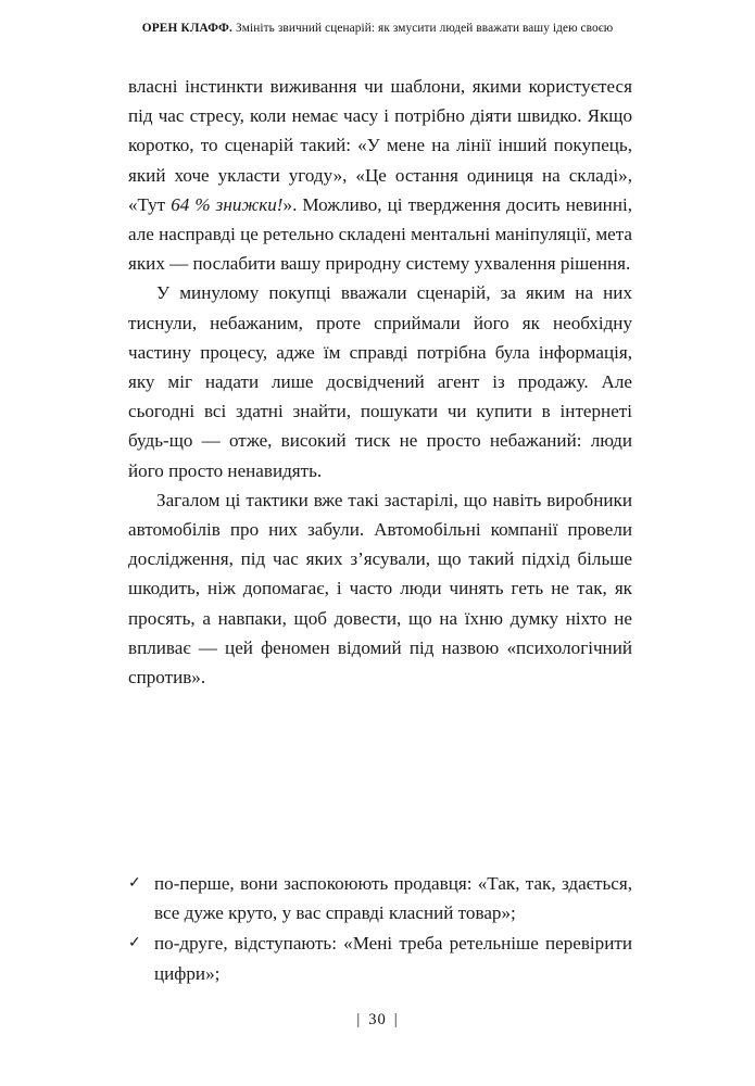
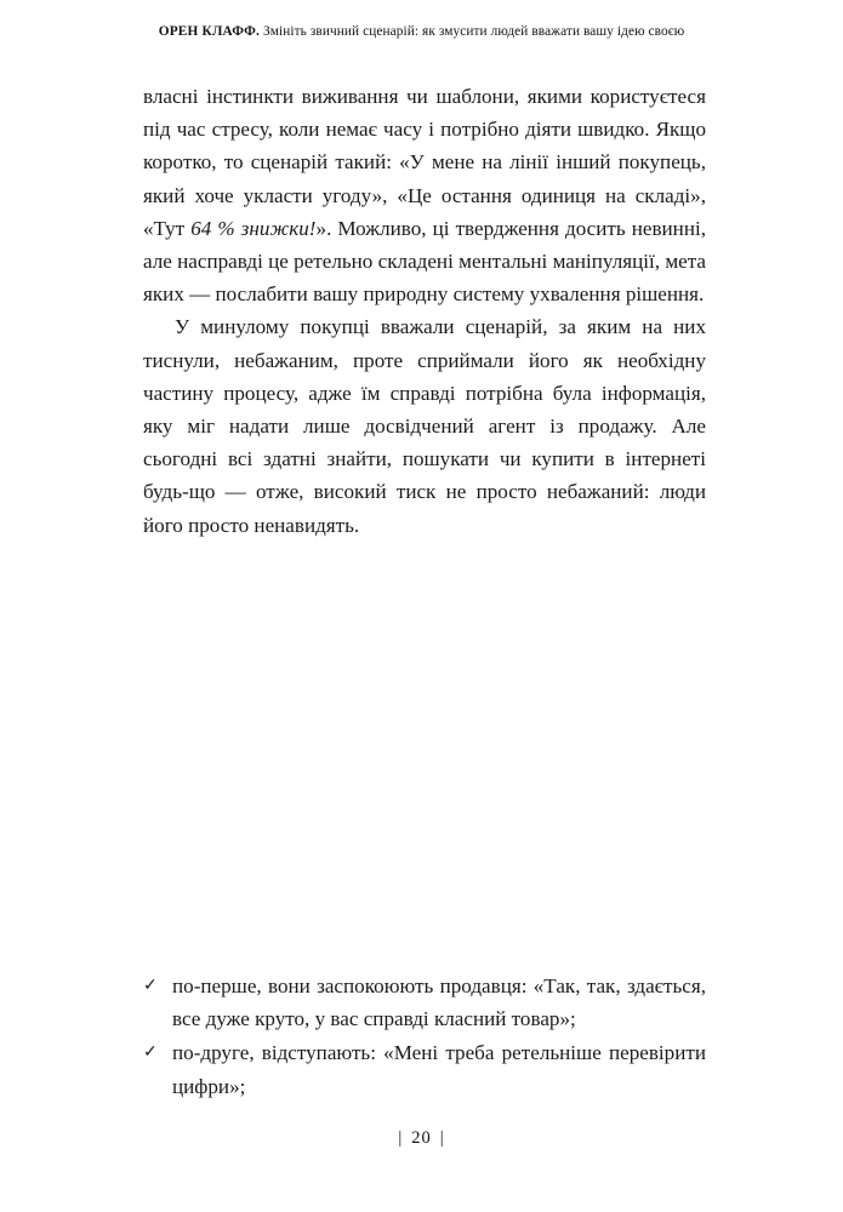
  ОРЕН КЛАФФ. Змініть звичний сценарій: як змусити людей вважати вашу ідею своєю
  власні інстинкти виживання чи шаблони, якими користу­єтеся під час стресу, коли немає часу і потрібно діяти швид­ко. Якщо коротко, то сценарій такий: «У мене на лінії інший покупець, який хоче укласти угоду», «Це остання одиниця на складі», «Тут 64 % знижки!». Можливо, ці твердження досить невинні, але насправді це ретельно складені мен­тальні маніпуляції, мета яких — послабити вашу природну систему ухвалення рішення.
  У минулому покупці вважали сценарій, за яким на них тиснули, небажаним, проте сприймали його як необхідну частину процесу, адже їм справді потрібна була інформа­ція, яку міг надати лише досвідчений агент із продажу. Але сьогодні всі здатні знайти, пошукати чи купити в інтер­неті будь-що — отже, високий тиск не просто небажаний: люди його просто ненавидять.
- Загалом ці тактики вже такі застарілі, що навіть вироб­ники автомобілів про них забули. Автомобільні компанії провели дослідження, під час яких з’ясували, що такий підхід більше шкодить, ніж допомагає, і часто люди чинять геть не так, як просять, а навпаки, щоб довести, що на їхню думку ніхто не впливає — цей феномен відомий під назвою «психологічний спротив».
  ✓
  по-перше, вони заспокоюють продавця: «Так, так, здає­ться, все дуже круто, у вас справді класний товар»;
  ✓
  по-друге, відступають: «Мені треба ретельніше переві­рити цифри»;
- | 30 |
+ | 20 |
